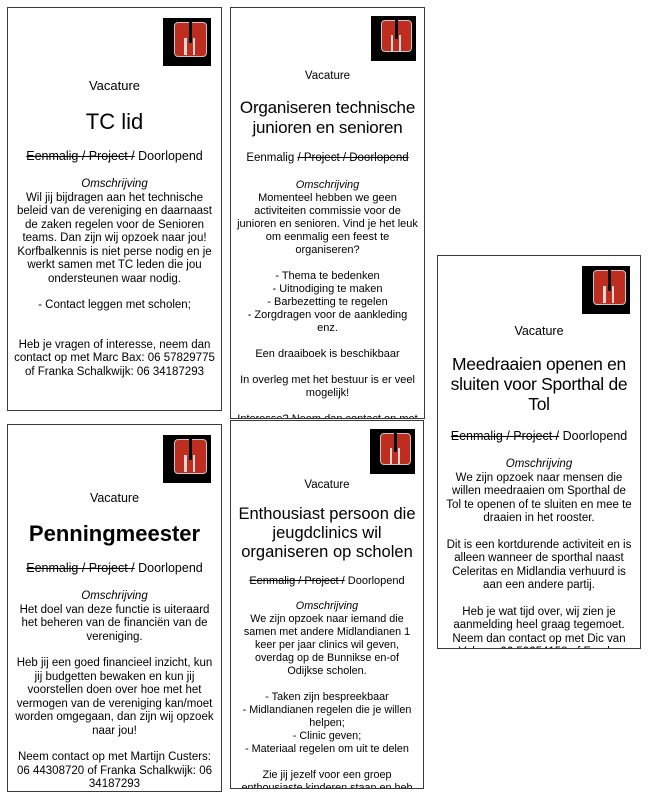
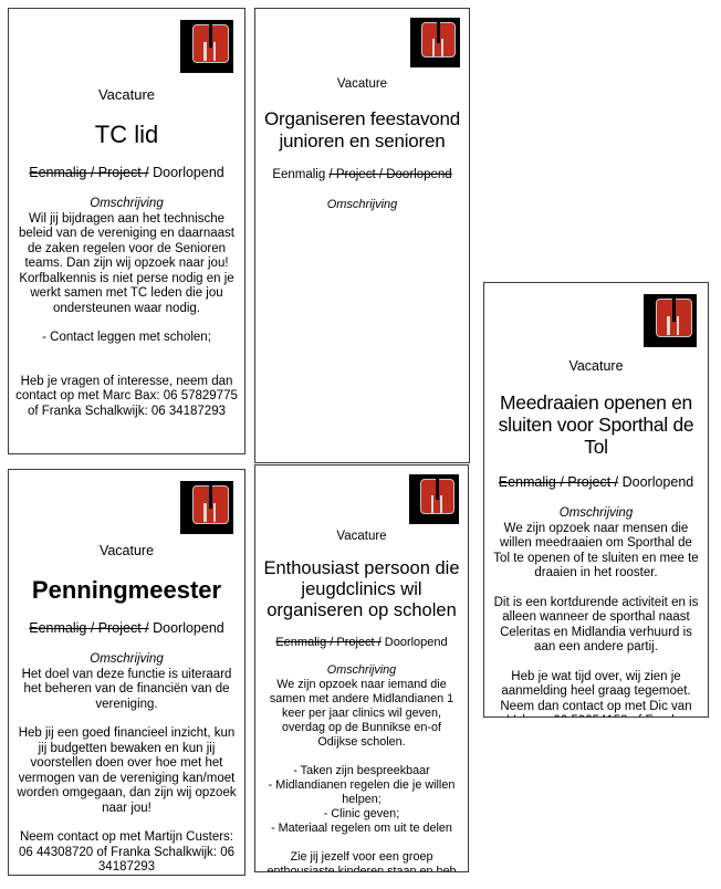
  Vacature
  TC lid
  Eenmalig / Project / Doorlopend
  Omschrijving
  Wil jij bijdragen aan het technische beleid van de vereniging en daarnaast de zaken regelen voor de Senioren teams. Dan zijn wij opzoek naar jou!
  Korfbalkennis is niet perse nodig en je werkt samen met TC leden die jou ondersteunen waar nodig.
  - Contact leggen met scholen;
  Heb je vragen of interesse, neem dan contact op met Marc Bax: 06 57829775 of Franka Schalkwijk: 06 34187293
  Vacature
- Organiseren technische junioren en senioren
+ Organiseren feestavond junioren en senioren
  Eenmalig / Project / Doorlopend
  Omschrijving
- Momenteel hebben we geen activiteiten commissie voor de junioren en senioren. Vind je het leuk om eenmalig een feest te organiseren?
- - Thema te bedenken
- - Uitnodiging te maken
- - Barbezetting te regelen
- - Zorgdragen voor de aankleding enz.
- Een draaiboek is beschikbaar
- In overleg met het bestuur is er veel mogelijk!
  Vacature
  Meedraaien openen en sluiten voor Sporthal de Tol
  Eenmalig / Project / Doorlopend
  Omschrijving
  We zijn opzoek naar mensen die willen meedraaien om Sporthal de Tol te openen of te sluiten en mee te draaien in het rooster.
  Dit is een kortdurende activiteit en is alleen wanneer de sporthal naast Celeritas en Midlandia verhuurd is aan een andere partij.
  Vacature
  Penningmeester
  Eenmalig / Project / Doorlopend
  Omschrijving
  Het doel van deze functie is uiteraard het beheren van de financiën van de vereniging.
  Heb jij een goed financieel inzicht, kun jij budgetten bewaken en kun jij voorstellen doen over hoe met het vermogen van de vereniging kan/moet worden omgegaan, dan zijn wij opzoek naar jou!
  Neem contact op met Martijn Custers: 06 44308720 of Franka Schalkwijk: 06 34187293
  Vacature
  Enthousiast persoon die jeugdclinics wil organiseren op scholen
  Eenmalig / Project / Doorlopend
  Omschrijving
  We zijn opzoek naar iemand die samen met andere Midlandianen 1 keer per jaar clinics wil geven, overdag op de Bunnikse en-of Odijkse scholen.
  - Taken zijn bespreekbaar
  - Midlandianen regelen die je willen helpen;
  - Clinic geven;
  - Materiaal regelen om uit te delen
